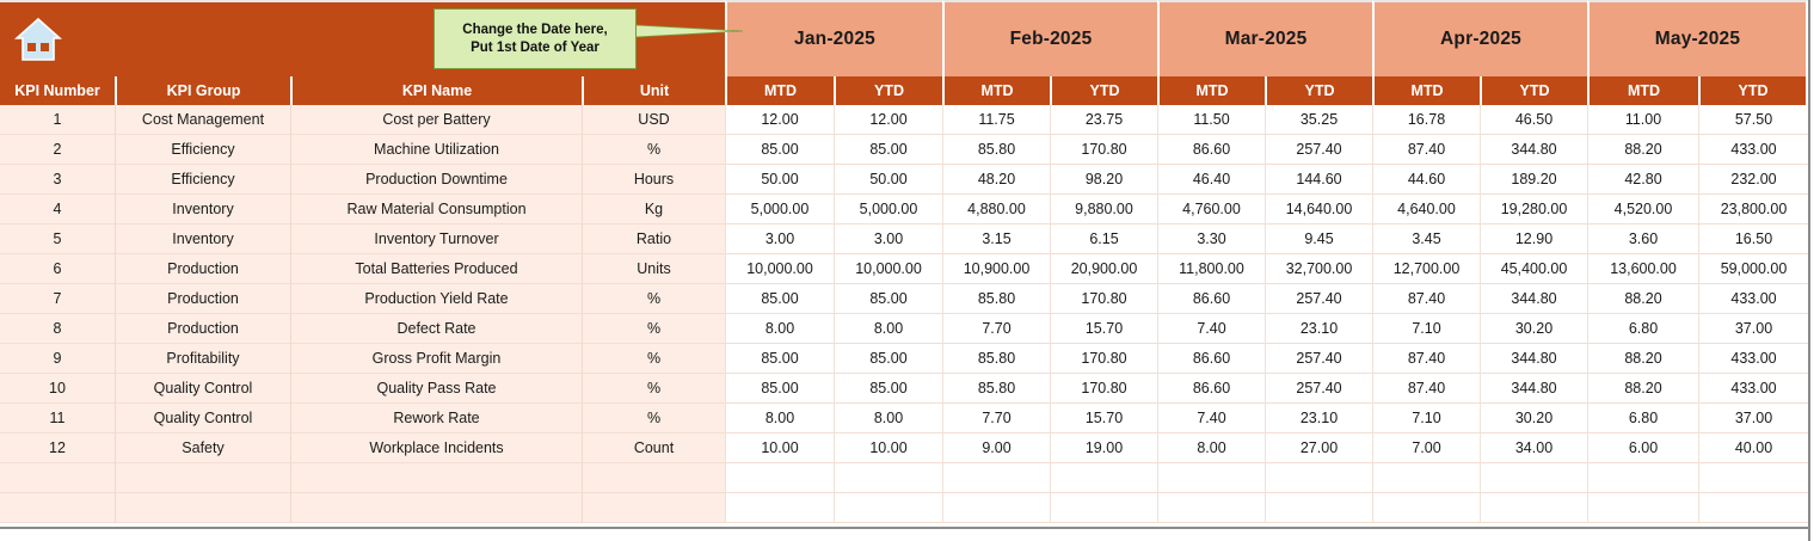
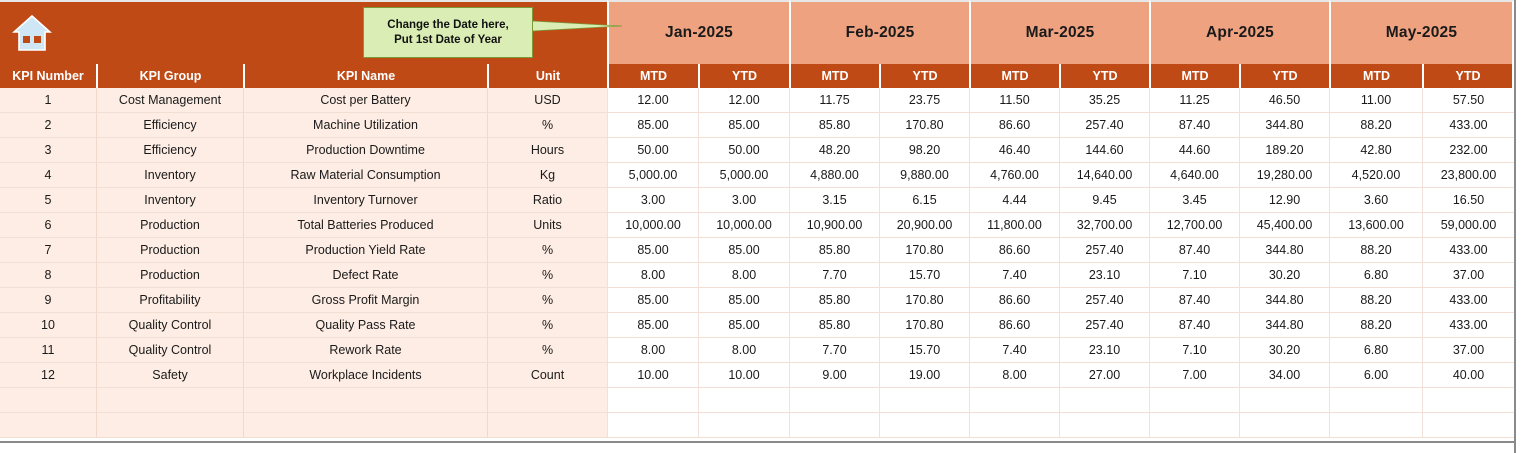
  Change the Date here,
  Put 1st Date of Year
  Jan-2025
  Feb-2025
  Mar-2025
  Apr-2025
  May-2025
  KPI Number
  KPI Group
  KPI Name
  Unit
  MTD
  YTD
  MTD
  YTD
  MTD
  YTD
  MTD
  YTD
  MTD
  YTD
  1
  Cost Management
  Cost per Battery
  USD
  12.00
  12.00
  11.75
  23.75
  11.50
  35.25
- 16.78
+ 11.25
  46.50
  11.00
  57.50
  2
  Efficiency
  Machine Utilization
  %
  85.00
  85.00
  85.80
  170.80
  86.60
  257.40
  87.40
  344.80
  88.20
  433.00
  3
  Efficiency
  Production Downtime
  Hours
  50.00
  50.00
  48.20
  98.20
  46.40
  144.60
  44.60
  189.20
  42.80
  232.00
  4
  Inventory
  Raw Material Consumption
  Kg
  5,000.00
  5,000.00
  4,880.00
  9,880.00
  4,760.00
  14,640.00
  4,640.00
  19,280.00
  4,520.00
  23,800.00
  5
  Inventory
  Inventory Turnover
  Ratio
  3.00
  3.00
  3.15
  6.15
- 3.30
+ 4.44
  9.45
  3.45
  12.90
  3.60
  16.50
  6
  Production
  Total Batteries Produced
  Units
  10,000.00
  10,000.00
  10,900.00
  20,900.00
  11,800.00
  32,700.00
  12,700.00
  45,400.00
  13,600.00
  59,000.00
  7
  Production
  Production Yield Rate
  %
  85.00
  85.00
  85.80
  170.80
  86.60
  257.40
  87.40
  344.80
  88.20
  433.00
  8
  Production
  Defect Rate
  %
  8.00
  8.00
  7.70
  15.70
  7.40
  23.10
  7.10
  30.20
  6.80
  37.00
  9
  Profitability
  Gross Profit Margin
  %
  85.00
  85.00
  85.80
  170.80
  86.60
  257.40
  87.40
  344.80
  88.20
  433.00
  10
  Quality Control
  Quality Pass Rate
  %
  85.00
  85.00
  85.80
  170.80
  86.60
  257.40
  87.40
  344.80
  88.20
  433.00
  11
  Quality Control
  Rework Rate
  %
  8.00
  8.00
  7.70
  15.70
  7.40
  23.10
  7.10
  30.20
  6.80
  37.00
  12
  Safety
  Workplace Incidents
  Count
  10.00
  10.00
  9.00
  19.00
  8.00
  27.00
  7.00
  34.00
  6.00
  40.00
